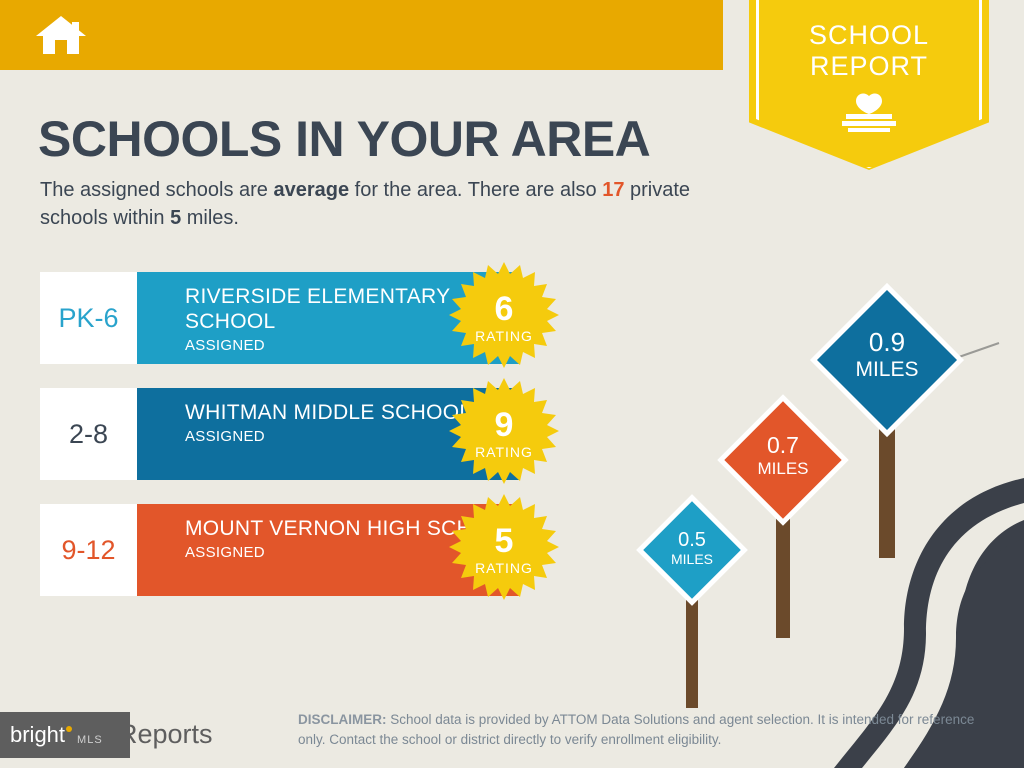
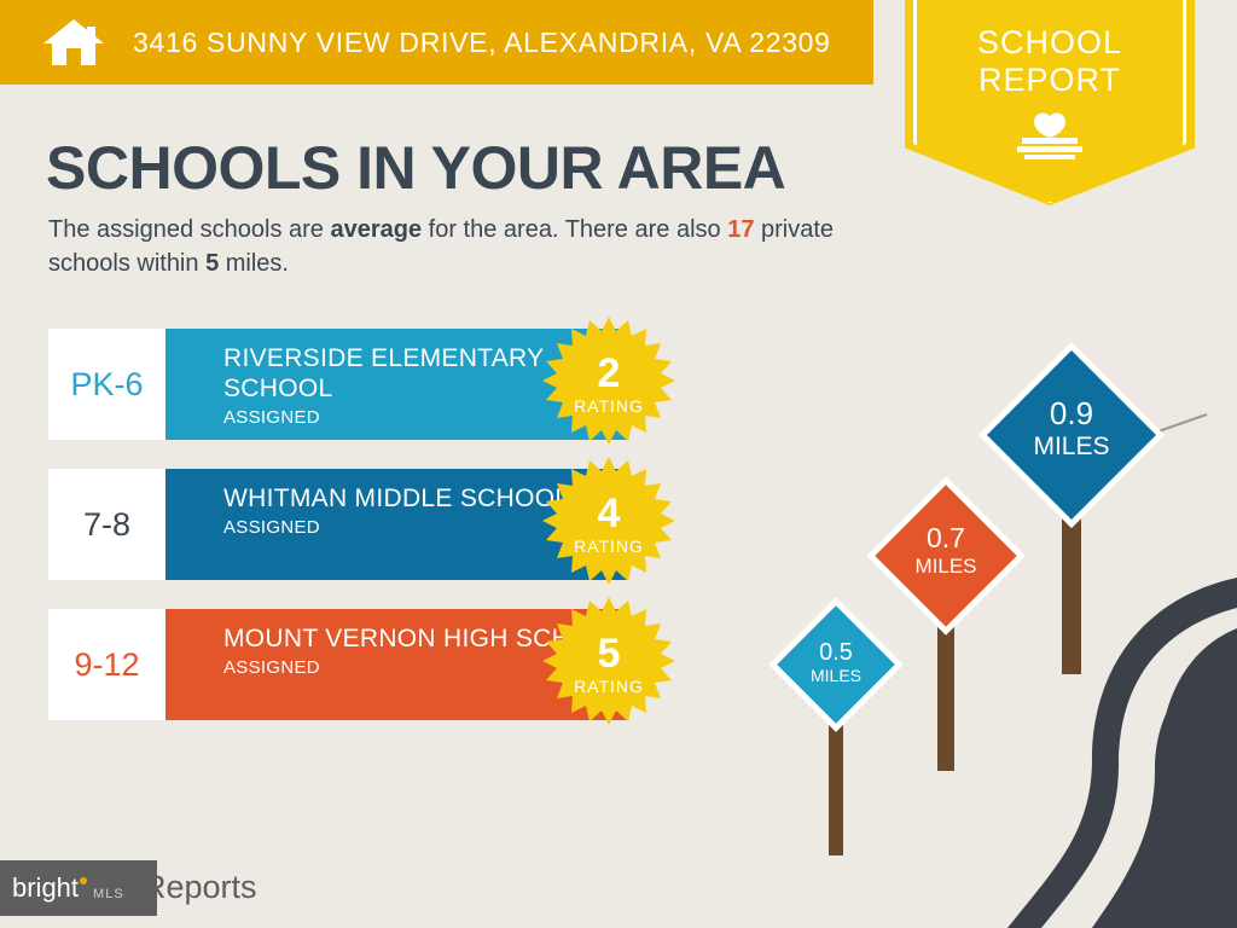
+ 3416 SUNNY VIEW DRIVE, ALEXANDRIA, VA 22309
  SCHOOL
  REPORT
  SCHOOLS IN YOUR AREA
  The assigned schools are average for the area. There are also 17 private schools within 5 miles.
  PK-6
  RIVERSIDE ELEMENTARY SCHOOL
  ASSIGNED
- 6
+ 2
  RATING
- 2-8
+ 7-8
  WHITMAN MIDDLE SCHOOL
  ASSIGNED
- 9
+ 4
  RATING
  9-12
  MOUNT VERNON HIGH SCH
  ASSIGNED
  5
  RATING
  0.9
  MILES
  0.7
  MILES
  0.5
  MILES
  bright
  MLS
  Reports
- DISCLAIMER: School data is provided by ATTOM Data Solutions and agent selection. It is intended for reference only. Contact the school or district directly to verify enrollment eligibility.
